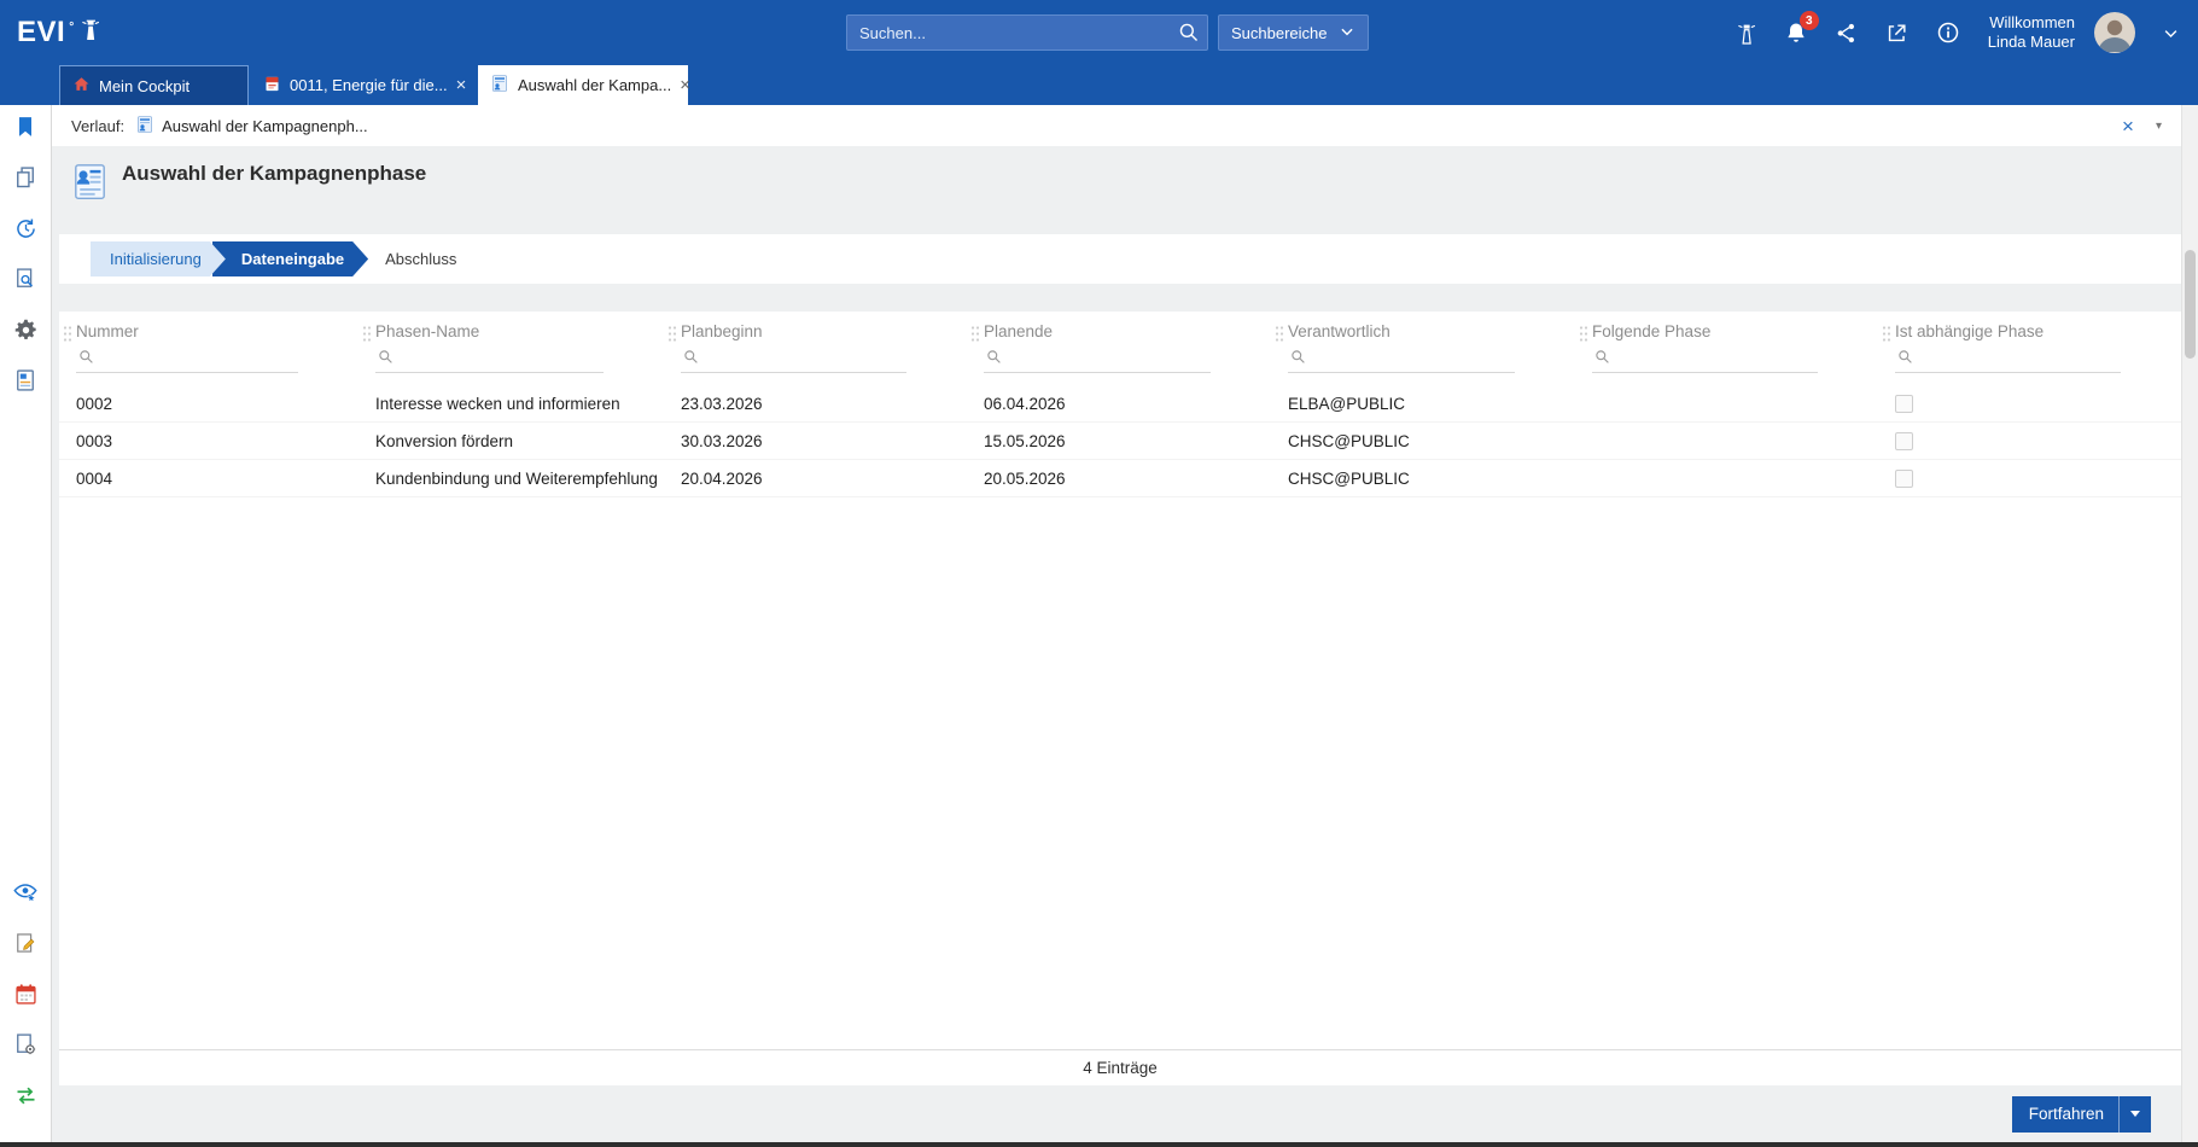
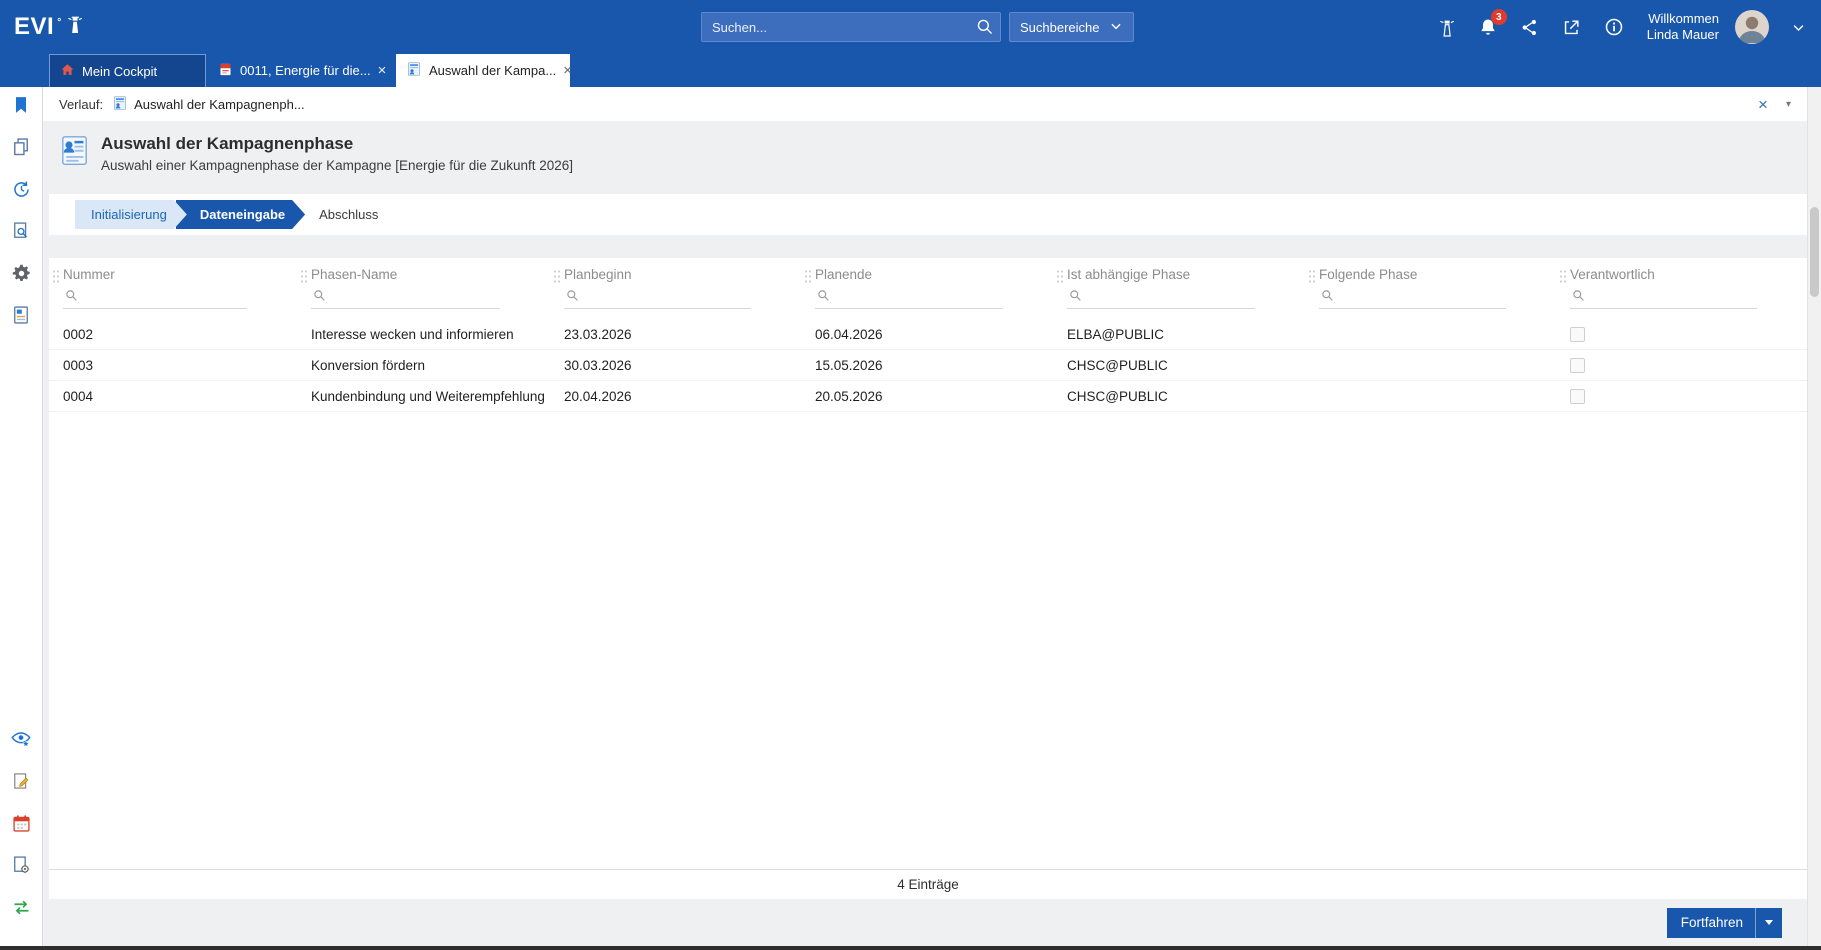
  EVI
  °
  Suchen...
  Suchbereiche
  3
  Willkommen
  Linda Mauer
  Mein Cockpit
  0011, Energie für die...
  ×
  Auswahl der Kampa...
  ×
  Verlauf:
  Auswahl der Kampagnenph...
  ×
  ▾
  Auswahl der Kampagnenphase
+ Auswahl einer Kampagnenphase der Kampagne [Energie für die Zukunft 2026]
  Initialisierung
  Dateneingabe
  Abschluss
  Nummer
  Phasen-Name
  Planbeginn
  Planende
- Verantwortlich
+ Ist abhängige Phase
  Folgende Phase
- Ist abhängige Phase
+ Verantwortlich
  0002
  Interesse wecken und informieren
  23.03.2026
  06.04.2026
  ELBA@PUBLIC
  0003
  Konversion fördern
  30.03.2026
  15.05.2026
  CHSC@PUBLIC
  0004
  Kundenbindung und Weiterempfehlung
  20.04.2026
  20.05.2026
  CHSC@PUBLIC
  4 Einträge
  Fortfahren
